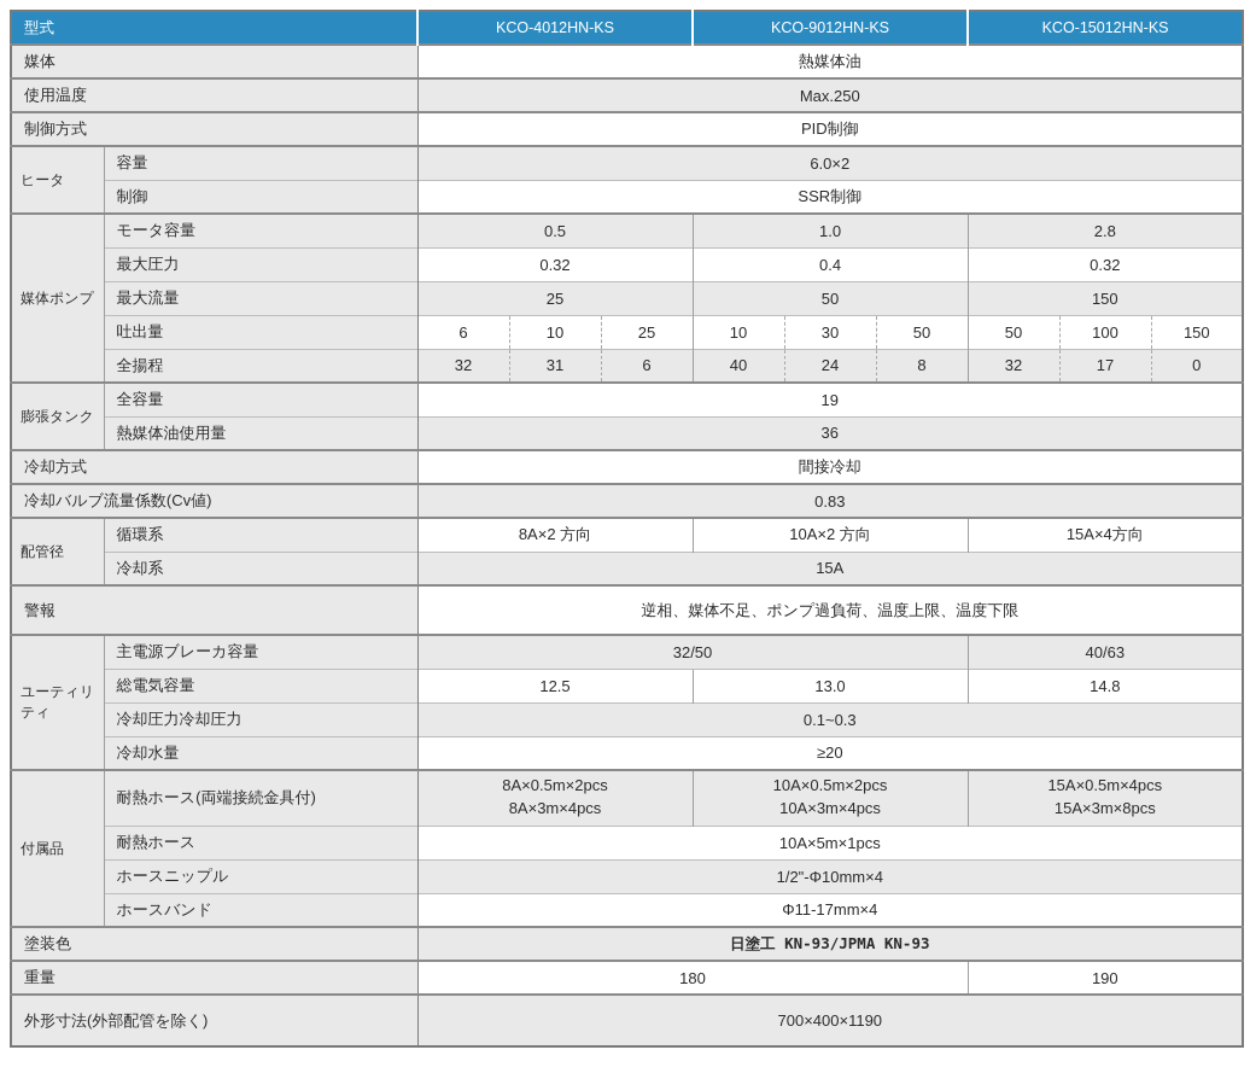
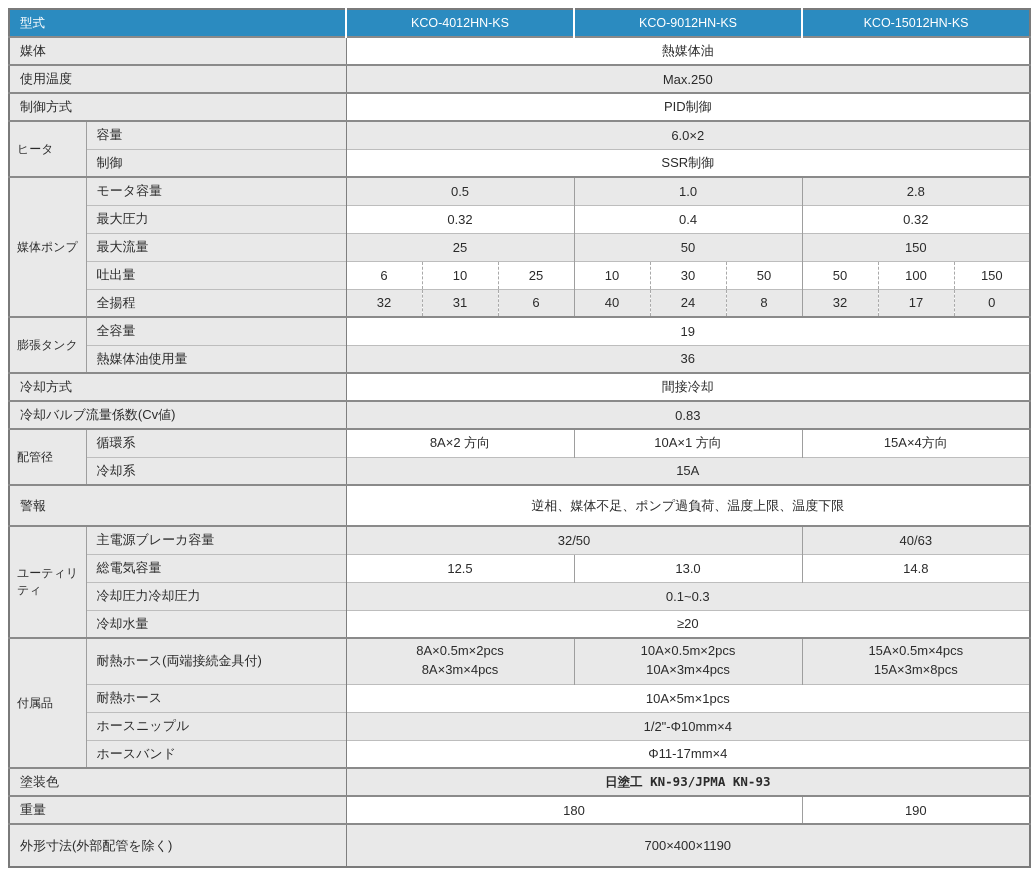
  型式	KCO-4012HN-KS	KCO-9012HN-KS	KCO-15012HN-KS
  媒体	熱媒体油
  使用温度	Max.250
  制御方式	PID制御
  ヒータ	容量	6.0×2
  制御	SSR制御
  媒体ポンプ	モータ容量	0.5	1.0	2.8
  最大圧力	0.32	0.4	0.32
  最大流量	25	50	150
  吐出量	6	10	25	10	30	50	50	100	150
  全揚程	32	31	6	40	24	8	32	17	0
  膨張タンク	全容量	19
  熱媒体油使用量	36
  冷却方式	間接冷却
  冷却バルブ流量係数(Cv値)	0.83
- 配管径	循環系	8A×2 方向	10A×2 方向	15A×4方向
+ 配管径	循環系	8A×2 方向	10A×1 方向	15A×4方向
  冷却系	15A
  警報	逆相、媒体不足、ポンプ過負荷、温度上限、温度下限
  ユーティリティ	主電源ブレーカ容量	32/50	40/63
  総電気容量	12.5	13.0	14.8
  冷却圧力冷却圧力	0.1~0.3
  冷却水量	≥20
  付属品	耐熱ホース(両端接続金具付)	8A×0.5m×2pcs 8A×3m×4pcs	10A×0.5m×2pcs 10A×3m×4pcs	15A×0.5m×4pcs 15A×3m×8pcs
  耐熱ホース	10A×5m×1pcs
  ホースニップル	1/2"-Φ10mm×4
  ホースバンド	Φ11-17mm×4
  塗装色	日塗工 KN-93/JPMA KN-93
  重量	180	190
  外形寸法(外部配管を除く)	700×400×1190
